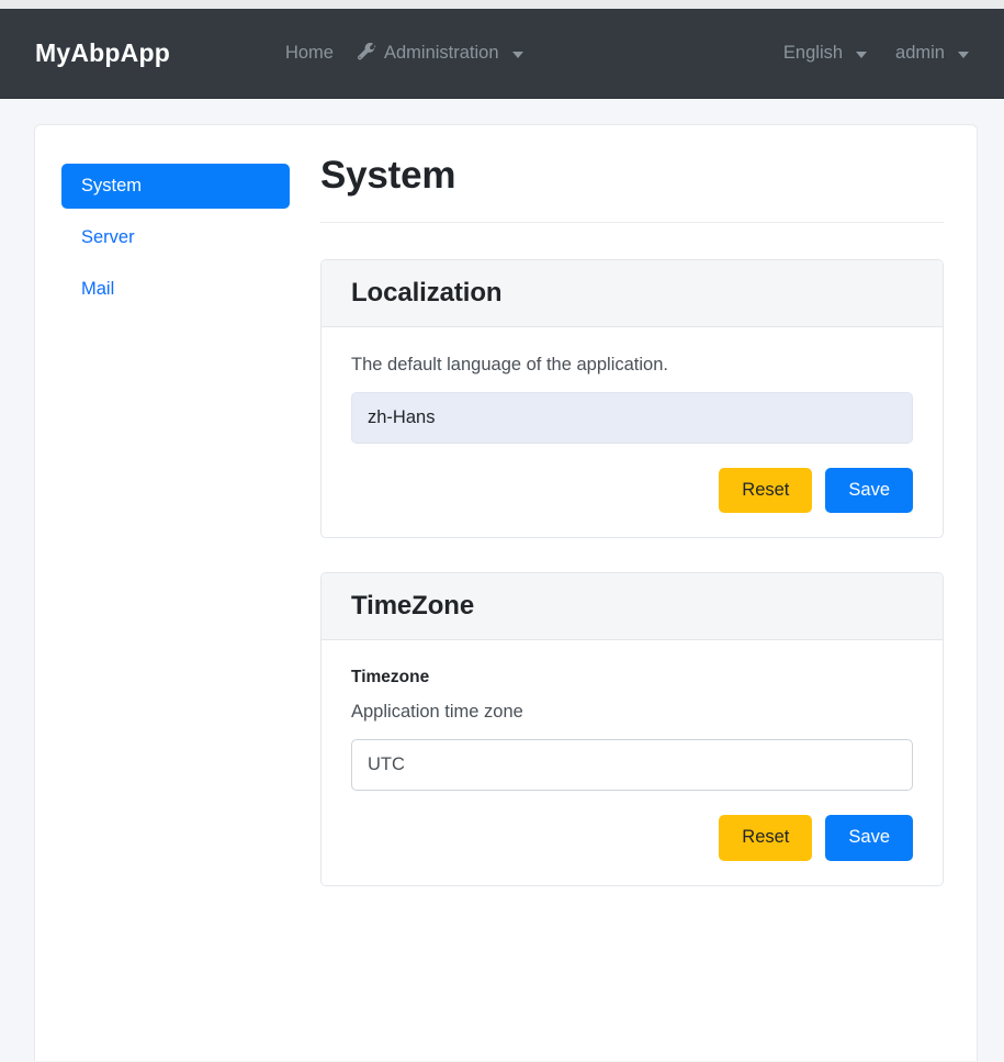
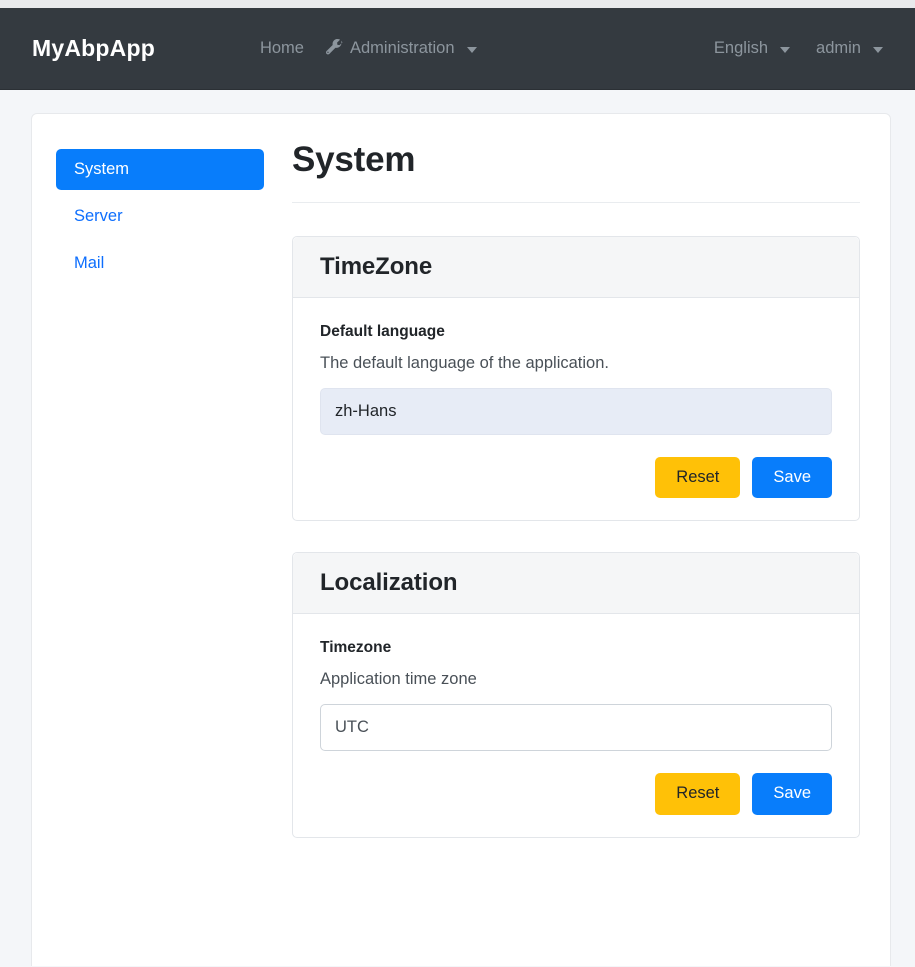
  MyAbpApp
  Home
  Administration
  English
  admin
  System
  Server
  Mail
  System
- Localization
+ TimeZone
+ Default language
  The default language of the application.
  zh-Hans
  Reset
  Save
- TimeZone
+ Localization
  Timezone
  Application time zone
  UTC
  Reset
  Save
